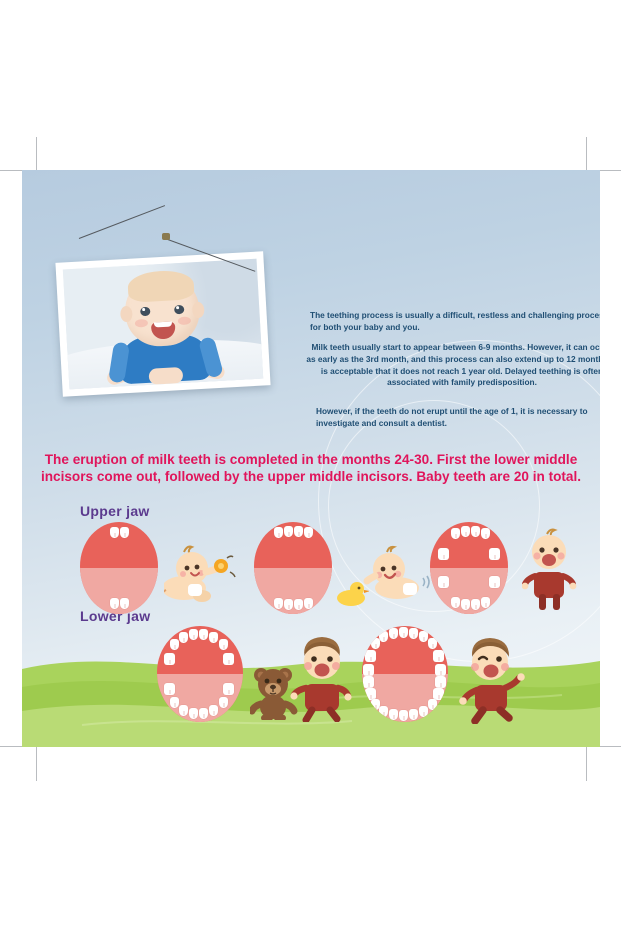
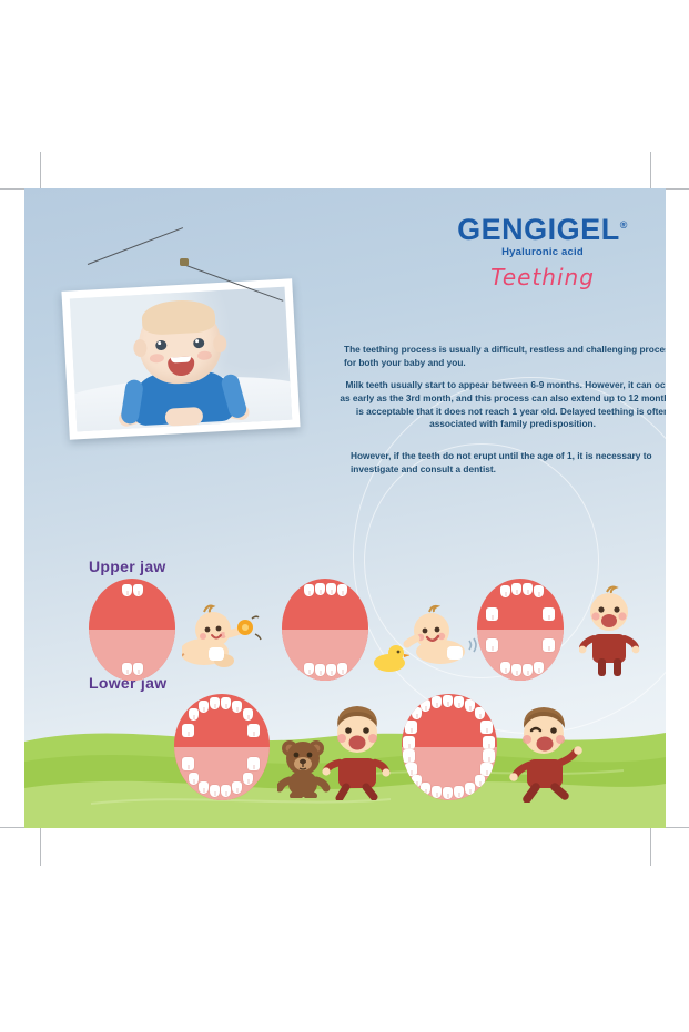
+ GENGIGEL®
+ Hyaluronic acid
+ Teething
  The teething process is usually a difficult, restless and challenging proce for both your baby and you.
  Milk teeth usually start to appear between 6-9 months. However, it can oc as early as the 3rd month, and this process can also extend up to 12 mont is acceptable that it does not reach 1 year old. Delayed teething is ofte associated with family predisposition.
  However, if the teeth do not erupt until the age of 1, it is necessary to investigate and consult a dentist.
- The eruption of milk teeth is completed in the months 24-30. First the lower middle incisors come out, followed by the upper middle incisors. Baby teeth are 20 in total.
  Upper jaw
  Lower jaw
